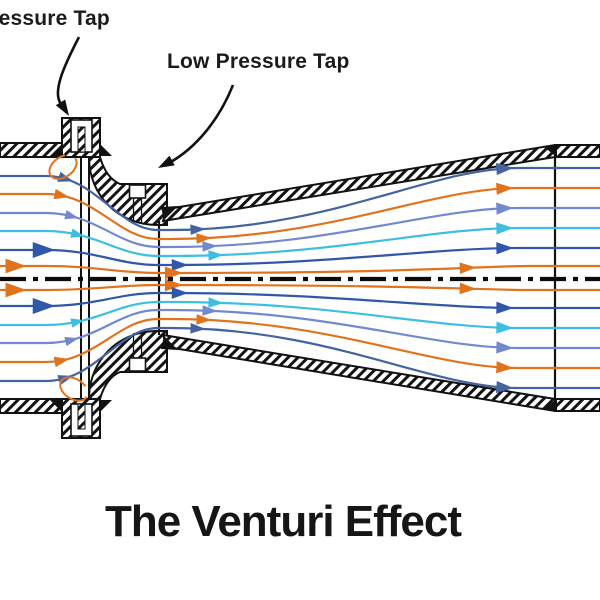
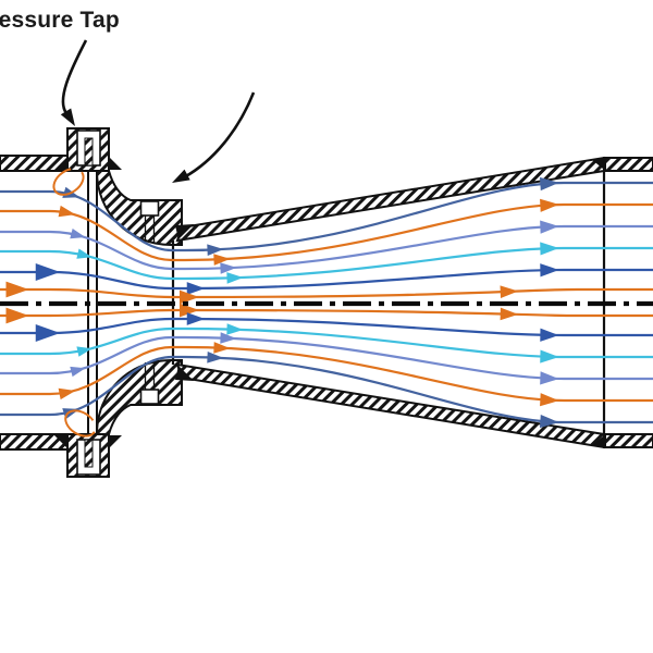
  essure Tap
- Low Pressure Tap
- The Venturi Effect
